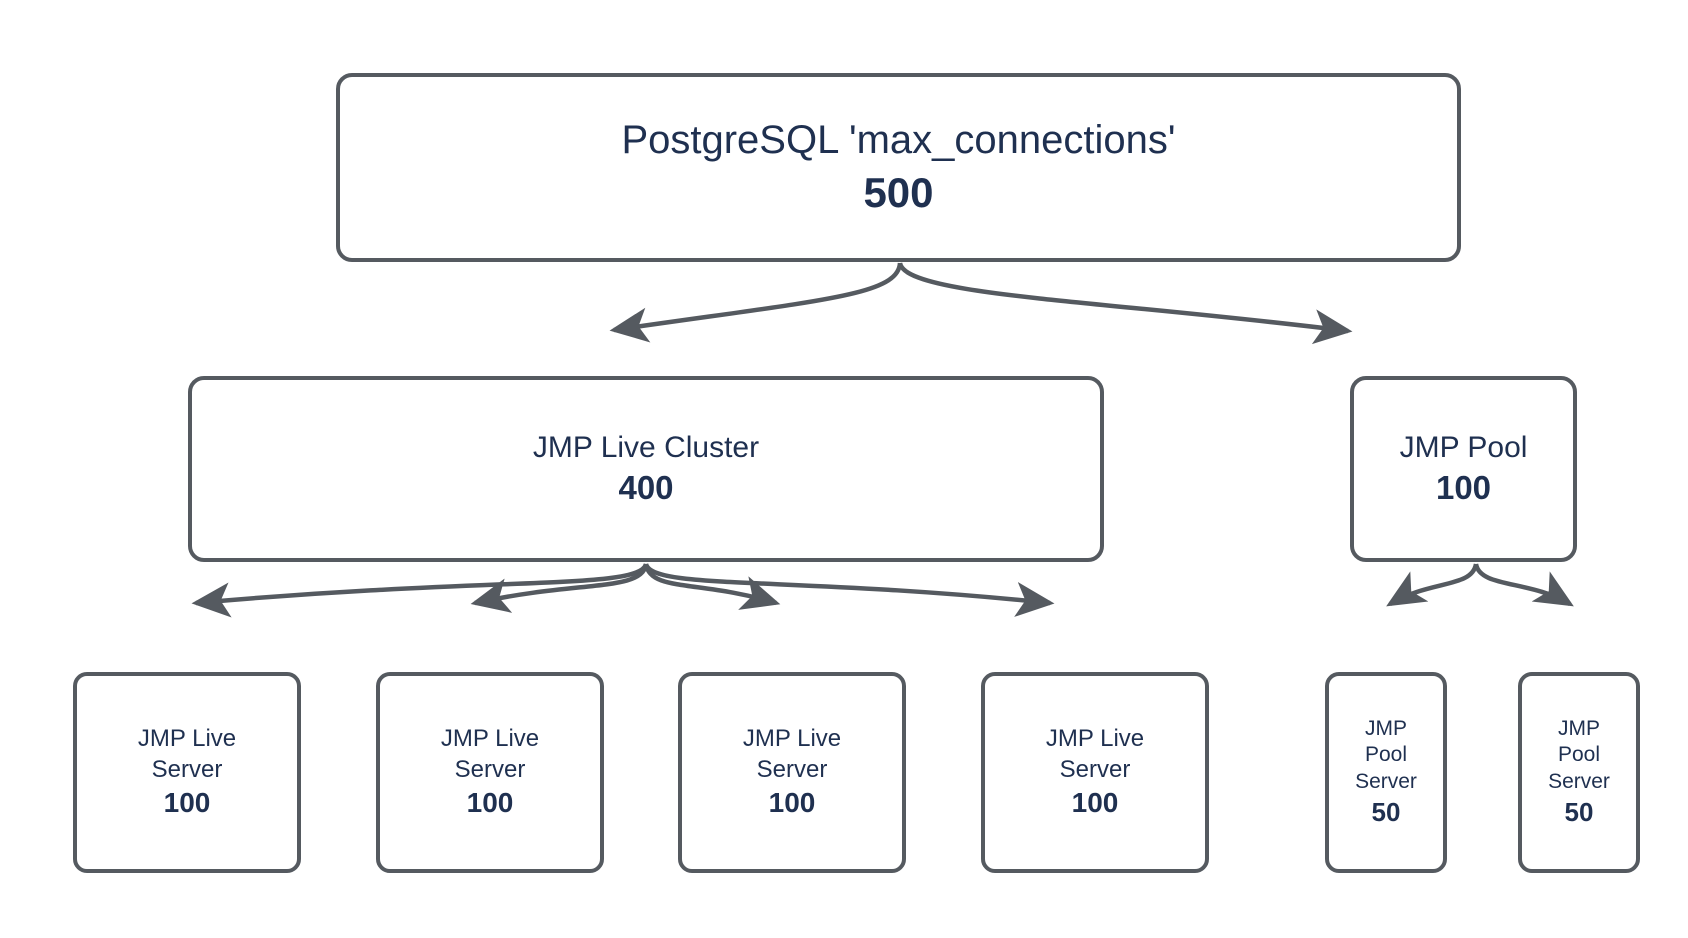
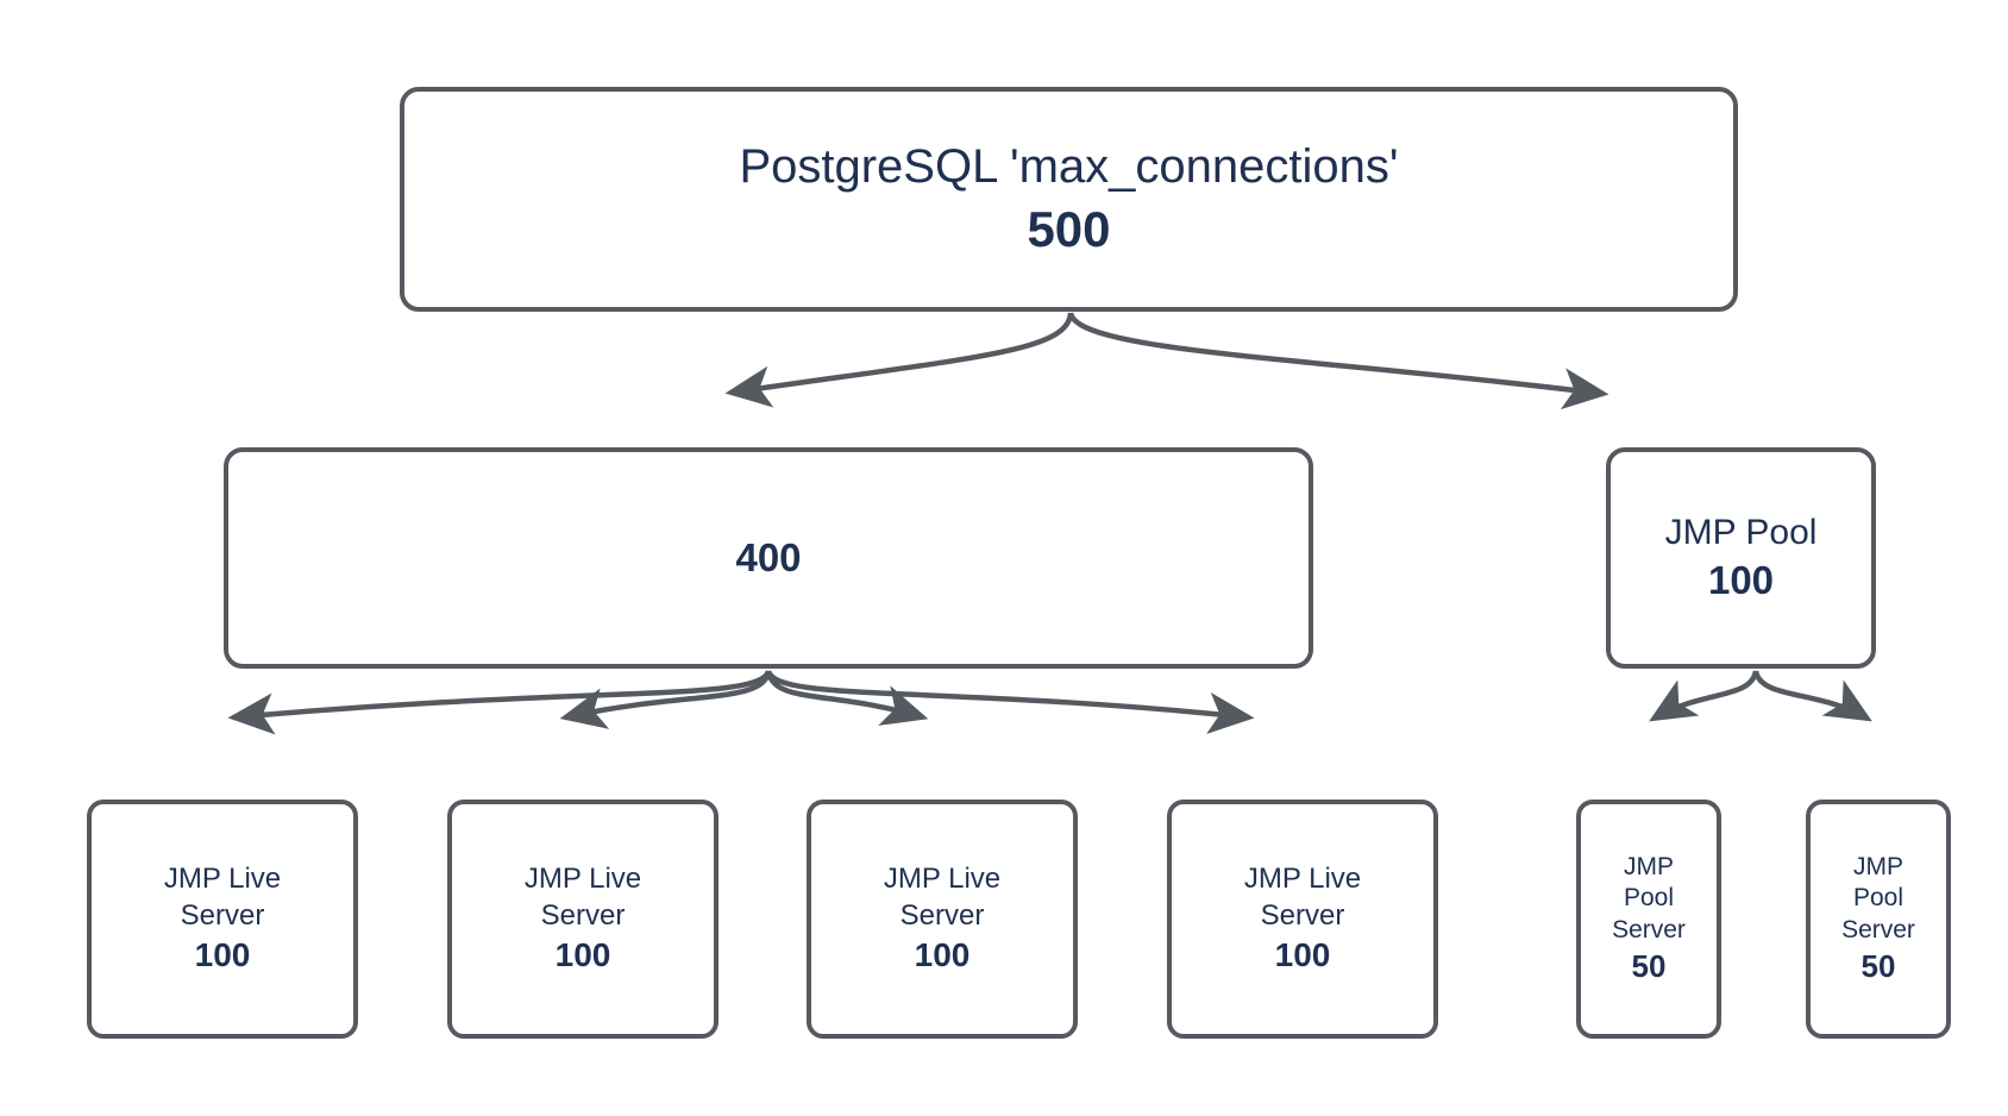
  PostgreSQL 'max_connections'
  500
- JMP Live Cluster
  400
  JMP Pool
  100
  JMP Live
  Server
  100
  JMP Live
  Server
  100
  JMP Live
  Server
  100
  JMP Live
  Server
  100
  JMP
  Pool
  Server
  50
  JMP
  Pool
  Server
  50
